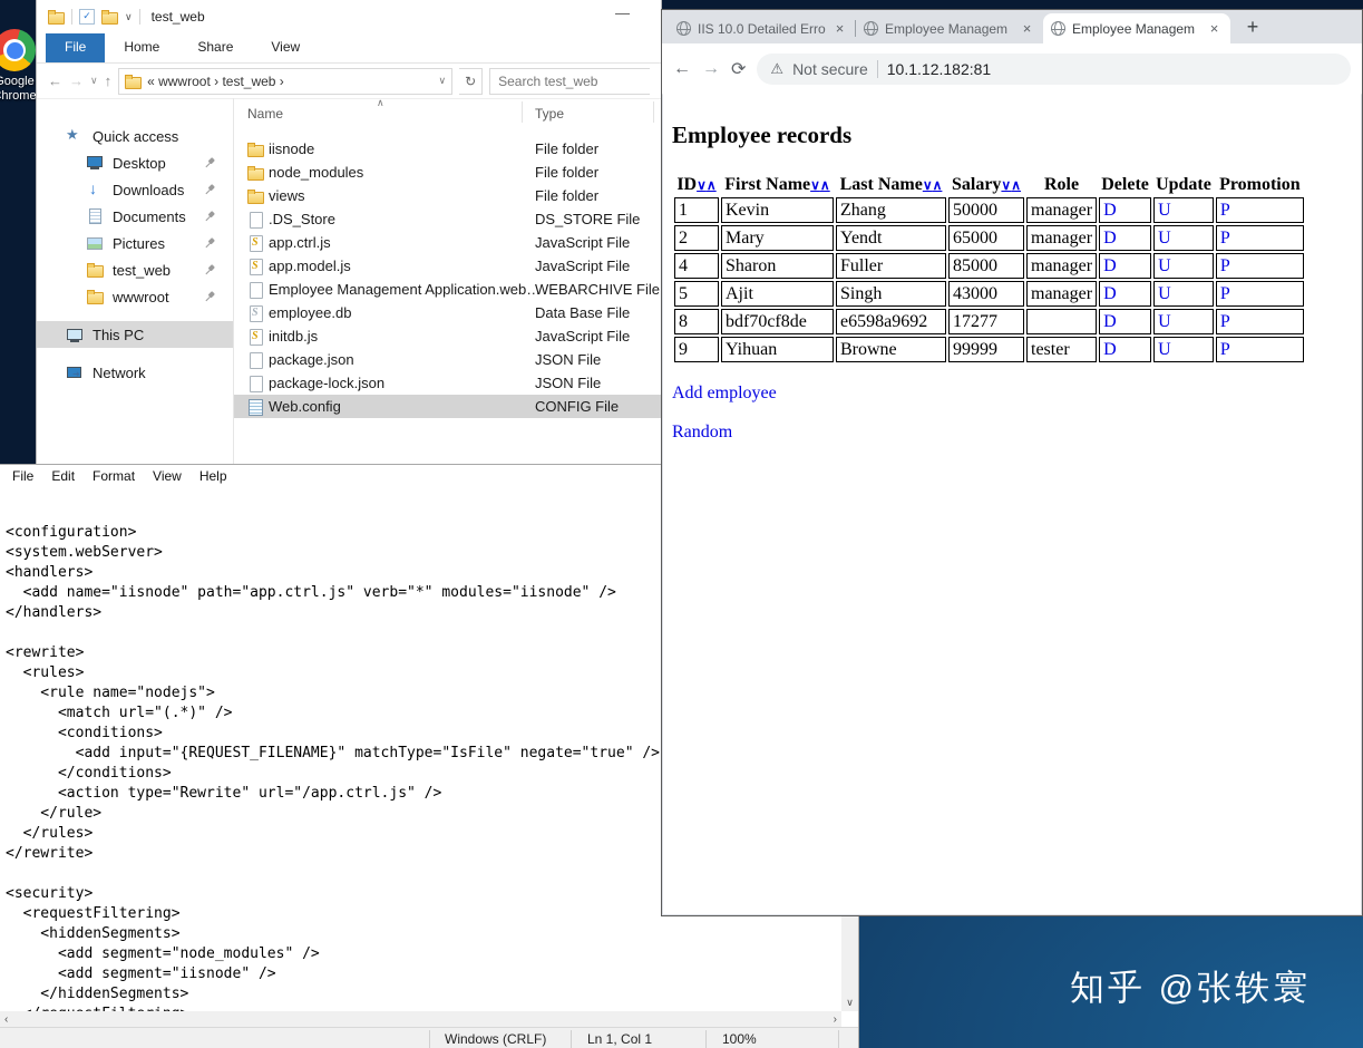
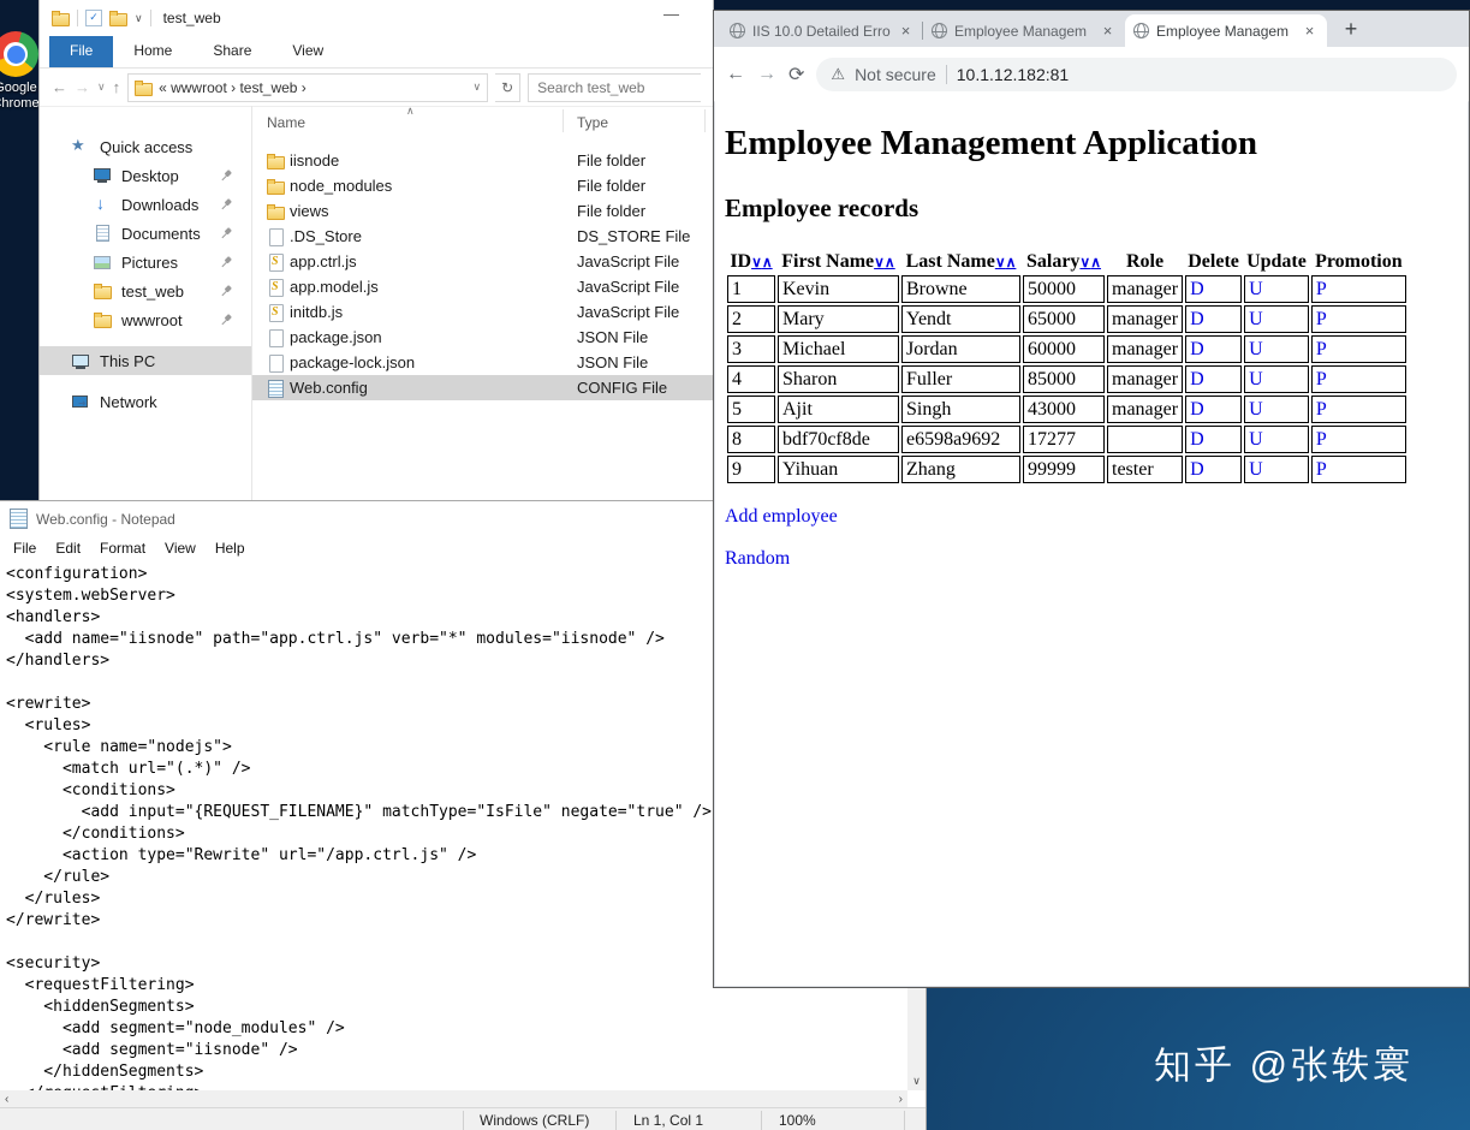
  oogle
  hrome
  ✓
  ∨
  test_web
  —
  File
  Home
  Share
  View
  ←
  →
  ∨
  ↑
  « wwwroot › test_web ›
  ∨
  ↻
  Search test_web
  Quick access
  Desktop
  Downloads
  Documents
  Pictures
  test_web
  wwwroot
  This PC
  Network
  Name
  ∧
  Type
  iisnode
  File folder
  node_modules
  File folder
  views
  File folder
  .DS_Store
  DS_STORE File
  app.ctrl.js
  JavaScript File
  app.model.js
  JavaScript File
- Employee Management Application.web…
- WEBARCHIVE File
- employee.db
- Data Base File
  initdb.js
  JavaScript File
  package.json
  JSON File
  package-lock.json
  JSON File
  Web.config
  CONFIG File
+ Web.config - Notepad
  File
  Edit
  Format
  View
  Help
  <configuration>
  <system.webServer>
  <handlers>
  <add name="iisnode" path="app.ctrl.js" verb="*" modules="iisnode" />
  </handlers>
  <rewrite>
  <rules>
  <rule name="nodejs">
  <match url="(.*)" />
  <conditions>
  <add input="{REQUEST_FILENAME}" matchType="IsFile" negate="true" />
  </conditions>
  <action type="Rewrite" url="/app.ctrl.js" />
  </rule>
  </rules>
  </rewrite>
  <security>
  <requestFiltering>
  <hiddenSegments>
  <add segment="node_modules" />
  <add segment="iisnode" />
  </hiddenSegments>
  ∨
  ‹
  ›
  Windows (CRLF)
  Ln 1, Col 1
  100%
  IIS 10.0 Detailed Erro
  ×
  Employee Managem
  ×
  Employee Managem
  ×
  +
  ←
  →
  ⟳
  ⚠
  Not secure
  10.1.12.182:81
+ Employee Management Application
  Employee records
  ID∨∧	First Name∨∧	Last Name∨∧	Salary∨∧	Role	Delete	Update	Promotion
- 1	Kevin	Zhang	50000	manager	D	U	P
+ 1	Kevin	Browne	50000	manager	D	U	P
  2	Mary	Yendt	65000	manager	D	U	P
+ 3	Michael	Jordan	60000	manager	D	U	P
  4	Sharon	Fuller	85000	manager	D	U	P
  5	Ajit	Singh	43000	manager	D	U	P
  8	bdf70cf8de	e6598a9692	17277		D	U	P
- 9	Yihuan	Browne	99999	tester	D	U	P
+ 9	Yihuan	Zhang	99999	tester	D	U	P
  Add employee
  Random
  知乎 @张轶寰
